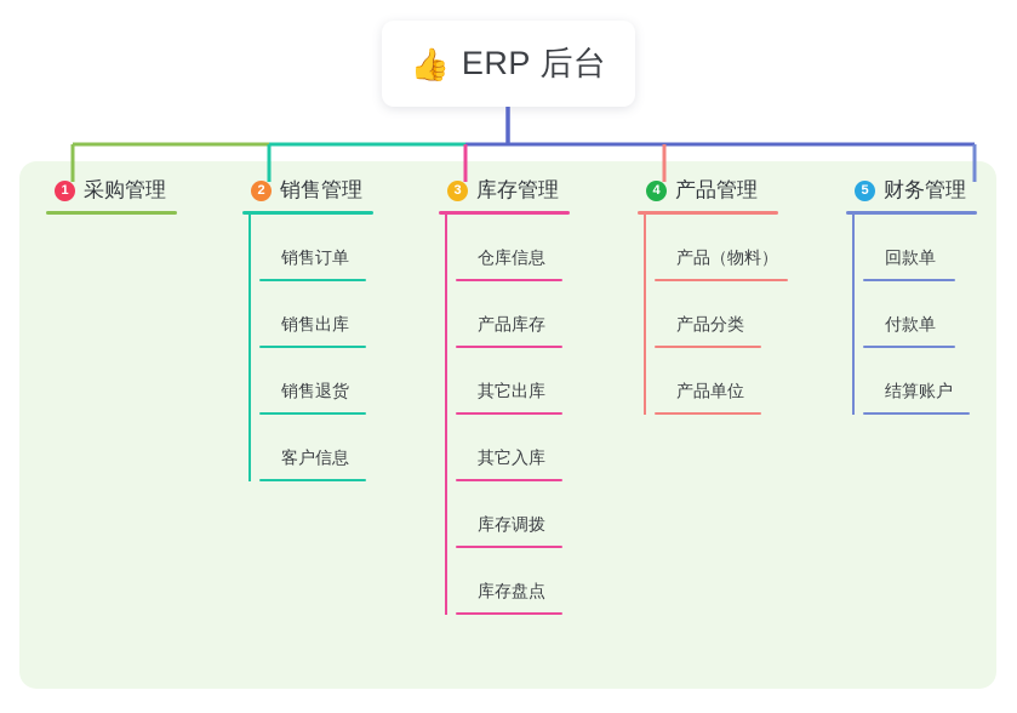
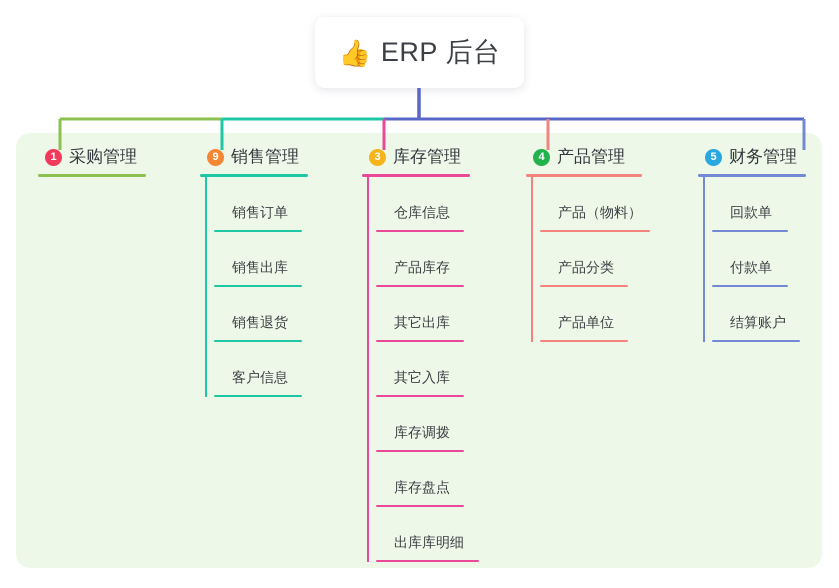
  👍
  ERP 后台
  1
  采购管理
- 2
+ 9
  销售管理
  销售订单
  销售出库
  销售退货
  客户信息
  3
  库存管理
  仓库信息
  产品库存
  其它出库
  其它入库
  库存调拨
  库存盘点
+ 出库库明细
  4
  产品管理
  产品（物料）
  产品分类
  产品单位
  5
  财务管理
  回款单
  付款单
  结算账户
